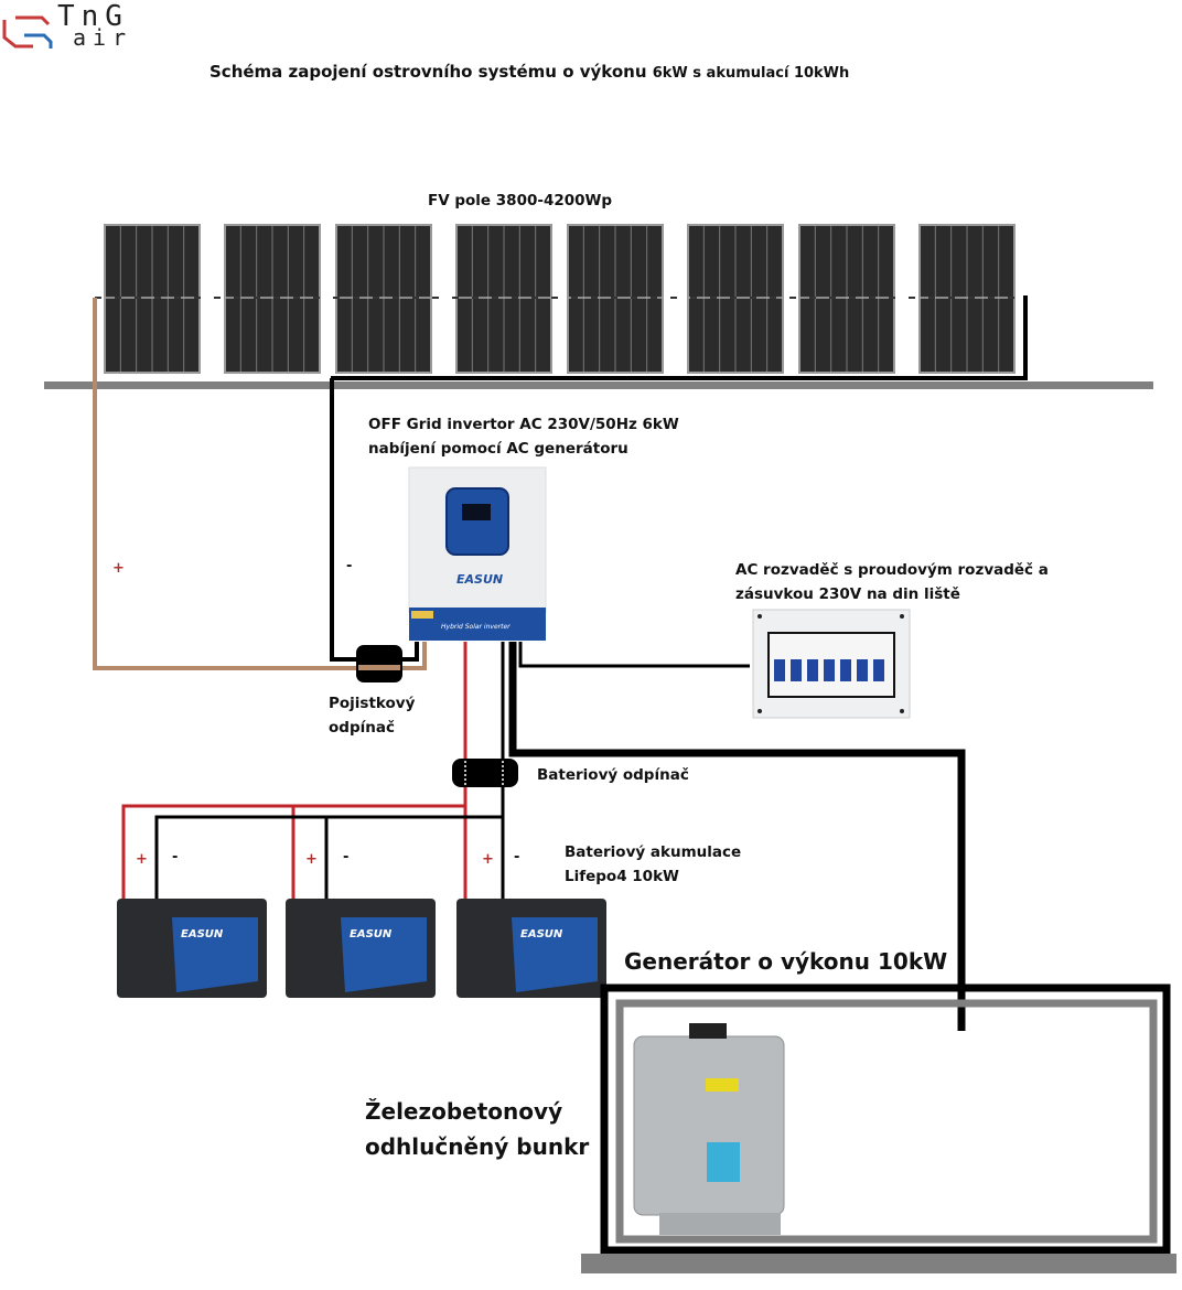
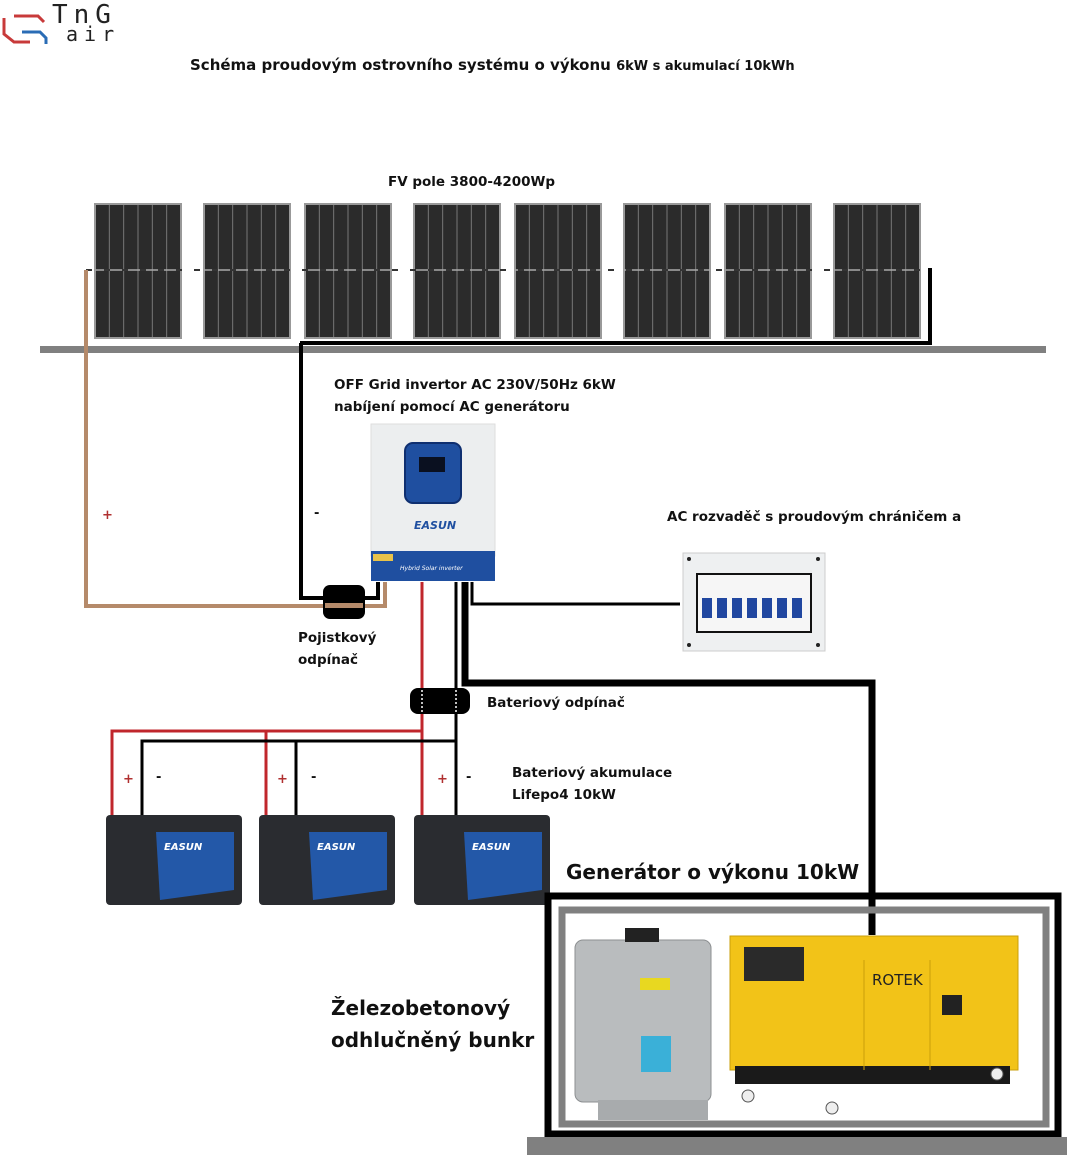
  TnG
  air
- Schéma zapojení ostrovního systému o výkonu 6kW s akumulací 10kWh
+ Schéma proudovým ostrovního systému o výkonu 6kW s akumulací 10kWh
  EASUN
  EASUN
  EASUN
  EASUN
+ ROTEK
  FV pole 3800-4200Wp
  OFF Grid invertor AC 230V/50Hz 6kW
  nabíjení pomocí AC generátoru
- AC rozvaděč s proudovým rozvaděč a
+ AC rozvaděč s proudovým chráničem a
- zásuvkou 230V na din liště
  Pojistkový
  odpínač
  Bateriový odpínač
  Bateriový akumulace
  Lifepo4 10kW
  Generátor o výkonu 10kW
  Železobetonový
  odhlučněný bunkr
  +
  -
  +
  -
  +
  -
  +
  -
